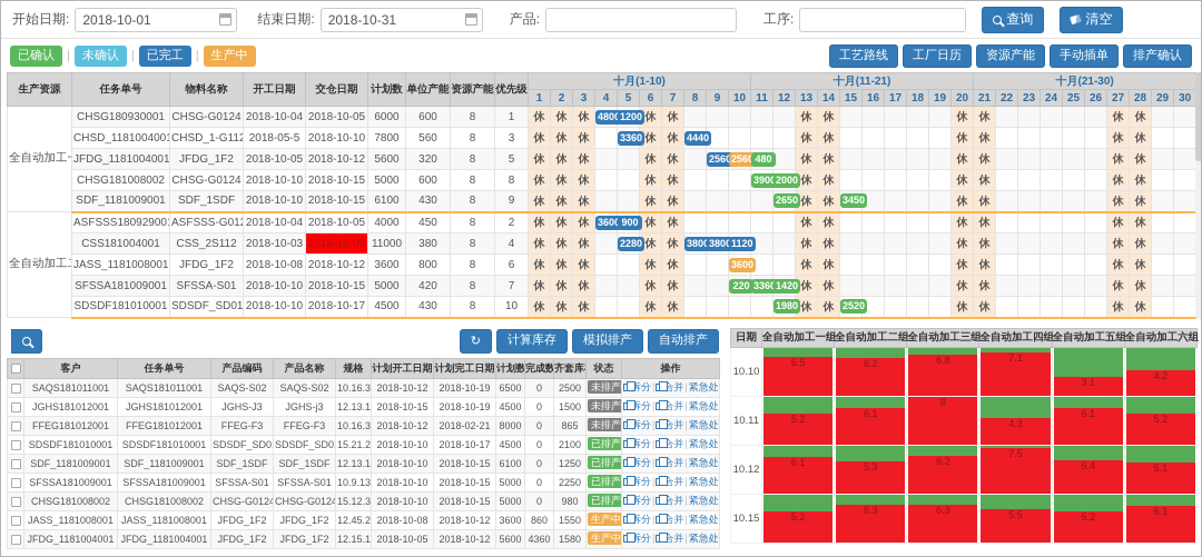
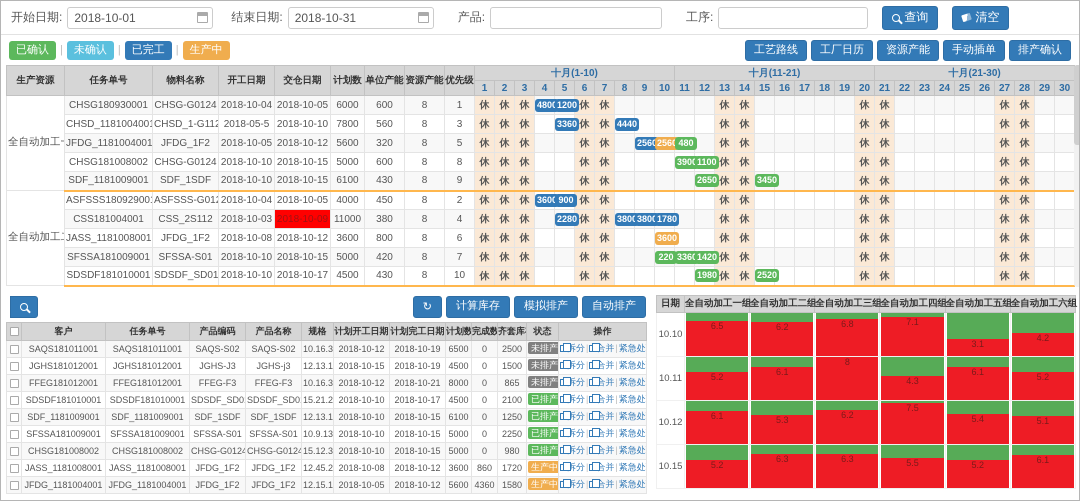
  开始日期:
  2018-10-01
  结束日期:
  2018-10-31
  产品:
  工序:
  查询
  清空
  已确认
  |
  未确认
  |
  已完工
  |
  生产中
  工艺路线
  工厂日历
  资源产能
  手动插单
  排产确认
  生产资源	任务单号	物料名称	开工日期	交仓日期	计划数	单位产能	资源产能	优先级	十月(1-10)	十月(11-21)	十月(21-30)
  1	2	3	4	5	6	7	8	9	10	11	12	13	14	15	16	17	18	19	20	21	22	23	24	25	26	27	28	29	30
  全自动加工	CHSG180930001	CHSG-G0124	2018-10-04	2018-10-05	6000	600	8	1	休	休	休	480	1200	休	休						休	休						休	休						休	休
  CHSD_1181004001	CHSD_1-G112	2018-05-5	2018-10-10	7800	560	8	3	休	休	休		3360	休	休	4440					休	休						休	休						休	休
  JFDG_1181004001	JFDG_1F2	2018-10-05	2018-10-12	5600	320	8	5	休	休	休			休	休		256	256	480		休	休						休	休						休	休
- CHSG181008002	CHSG-G0124	2018-10-10	2018-10-15	5000	600	8	8	休	休	休			休	休				390	2000	休	休						休	休						休	休
+ CHSG181008002	CHSG-G0124	2018-10-10	2018-10-15	5000	600	8	8	休	休	休			休	休				390	1100	休	休						休	休						休	休
  SDF_1181009001	SDF_1SDF	2018-10-10	2018-10-15	6100	430	8	9	休	休	休			休	休					2650	休	休	3450					休	休						休	休
  全自动加工	ASFSSS18092900	ASFSSS-G01	2018-10-04	2018-10-05	4000	450	8	2	休	休	休	360	900	休	休						休	休						休	休						休	休
- CSS181004001	CSS_2S112	2018-10-03	2018-10-09	11000	380	8	4	休	休	休		2280	休	休	380	380	1120			休	休						休	休						休	休
+ CSS181004001	CSS_2S112	2018-10-03	2018-10-09	11000	380	8	4	休	休	休		2280	休	休	380	380	1780			休	休						休	休						休	休
  JASS_1181008001	JFDG_1F2	2018-10-08	2018-10-12	3600	800	8	6	休	休	休			休	休			3600			休	休						休	休						休	休
  SFSSA181009001	SFSSA-S01	2018-10-10	2018-10-15	5000	420	8	7	休	休	休			休	休			220	336	1420	休	休						休	休						休	休
  SDSDF181010001	SDSDF_SD01	2018-10-10	2018-10-17	4500	430	8	10	休	休	休			休	休					1980	休	休	2520					休	休						休	休
  ↻
  计算库存
  模拟排产
  自动排产
  	客户	任务单号	产品编码	产品名称	规格	计划开工日期	计划完工日期	计划数	完成数	齐套库	状态	操作
  	SAQS181011001	SAQS181011001	SAQS-S02	SAQS-S02	10.16.3	2018-10-12	2018-10-19	6500	0	2500	未排产	拆分| 合并|紧急处
  	JGHS181012001	JGHS181012001	JGHS-J3	JGHS-j3	12.13.1	2018-10-15	2018-10-19	4500	0	1500	未排产	拆分| 合并|紧急处
- 	FFEG181012001	FFEG181012001	FFEG-F3	FFEG-F3	10.16.3	2018-10-12	2018-02-21	8000	0	865	未排产	拆分| 合并|紧急处
+ 	FFEG181012001	FFEG181012001	FFEG-F3	FFEG-F3	10.16.3	2018-10-12	2018-10-21	8000	0	865	未排产	拆分| 合并|紧急处
  	SDSDF181010001	SDSDF181010001	SDSDF_SD0	SDSDF_SD0	15.21.2	2018-10-10	2018-10-17	4500	0	2100	已排产	拆分| 合并|紧急处
  	SDF_1181009001	SDF_1181009001	SDF_1SDF	SDF_1SDF	12.13.1	2018-10-10	2018-10-15	6100	0	1250	已排产	拆分| 合并|紧急处
  	SFSSA181009001	SFSSA181009001	SFSSA-S01	SFSSA-S01	10.9.13	2018-10-10	2018-10-15	5000	0	2250	已排产	拆分| 合并|紧急处
  	CHSG181008002	CHSG181008002	CHSG-G0124	CHSG-G0124	15.12.3	2018-10-10	2018-10-15	5000	0	980	已排产	拆分| 合并|紧急处
- 	JASS_1181008001	JASS_1181008001	JFDG_1F2	JFDG_1F2	12.45.2	2018-10-08	2018-10-12	3600	860	1550	生产中	拆分| 合并|紧急处
+ 	JASS_1181008001	JASS_1181008001	JFDG_1F2	JFDG_1F2	12.45.2	2018-10-08	2018-10-12	3600	860	1720	生产中	拆分| 合并|紧急处
  	JFDG_1181004001	JFDG_1181004001	JFDG_1F2	JFDG_1F2	12.15.1	2018-10-05	2018-10-12	5600	4360	1580	生产中	拆分| 合并|紧急处
  日期	全自动加工一组	全自动加工二组	全自动加工三组	全自动加工四组	全自动加工五组	全自动加工六组
  10.10	6.5	6.2	6.8	7.1	3.1	4.2
  10.11	5.2	6.1	8	4.3	6.1	5.2
  10.12	6.1	5.3	6.2	7.5	5.4	5.1
  10.15	5.2	6.3	6.3	5.5	5.2	6.1
